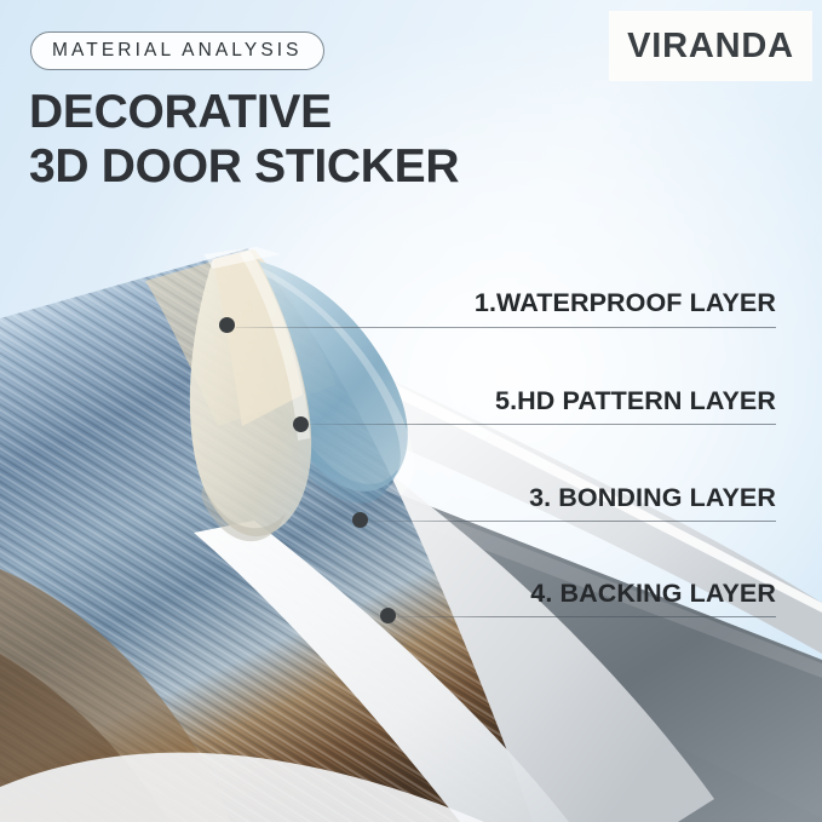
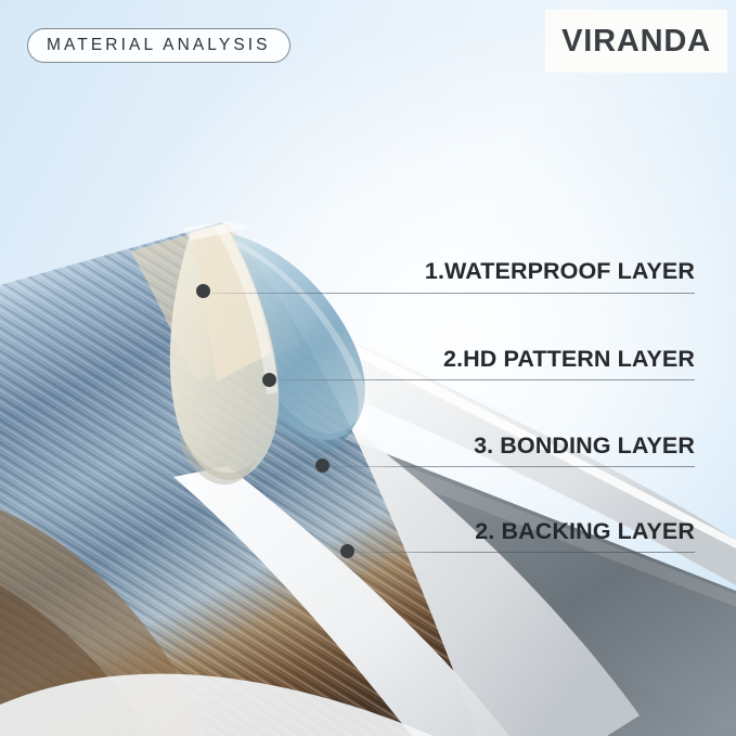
  MATERIAL ANALYSIS
- DECORATIVE
- 3D DOOR STICKER
  VIRANDA
  1.WATERPROOF LAYER
- 5.HD PATTERN LAYER
+ 2.HD PATTERN LAYER
  3. BONDING LAYER
- 4. BACKING LAYER
+ 2. BACKING LAYER
